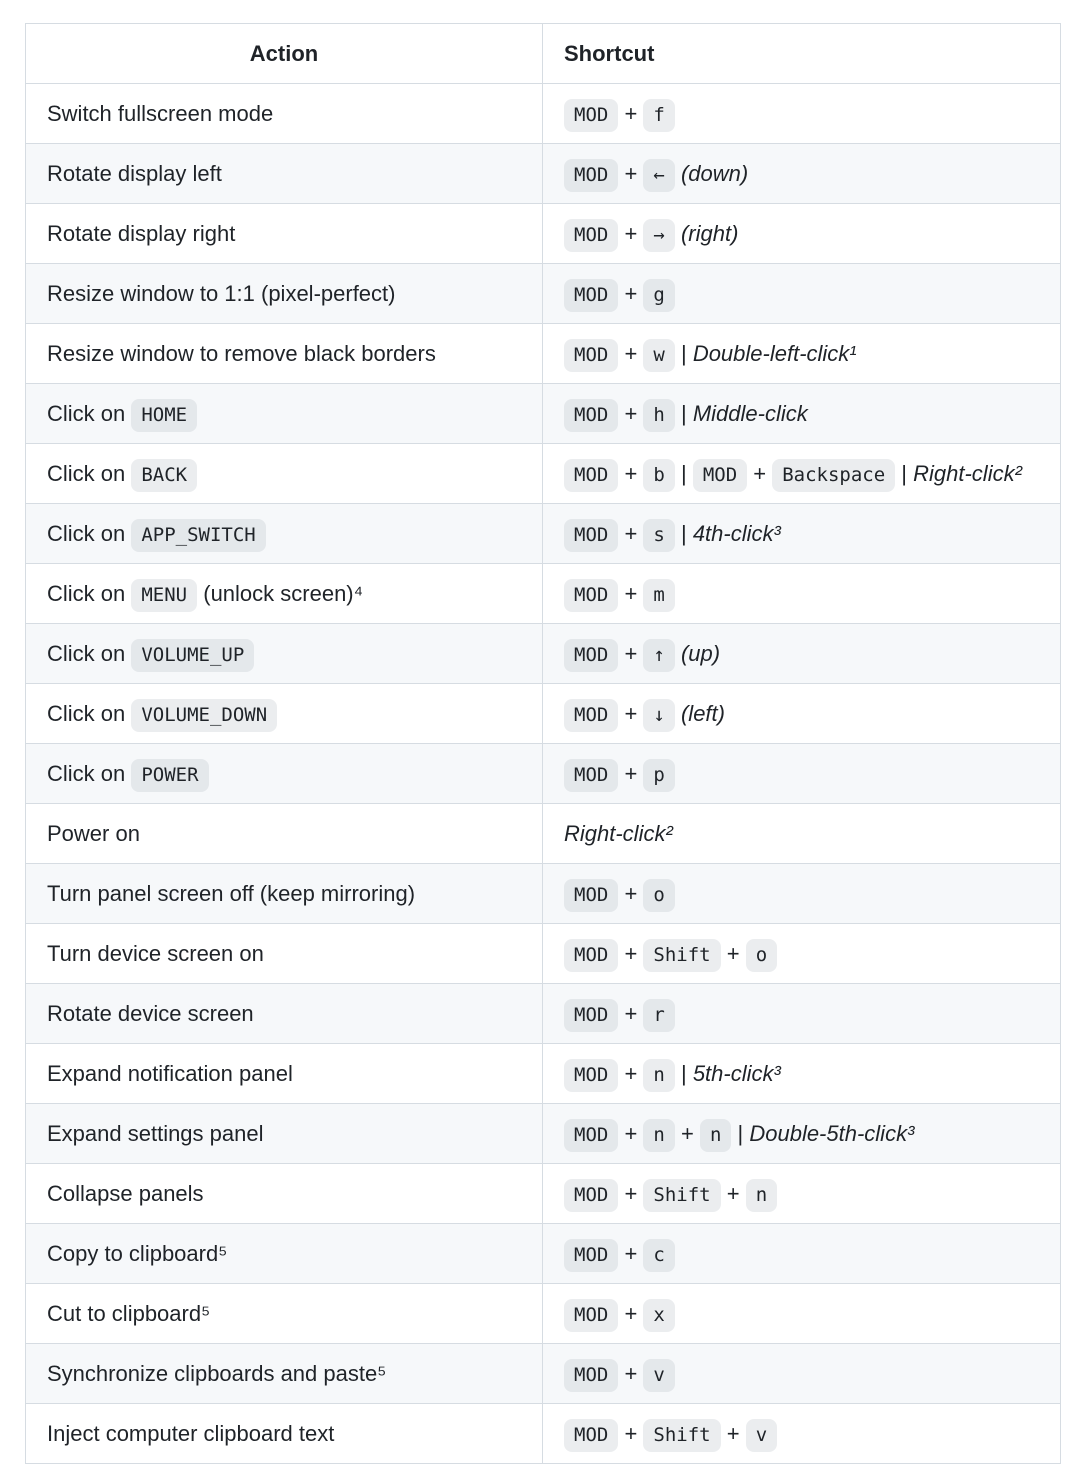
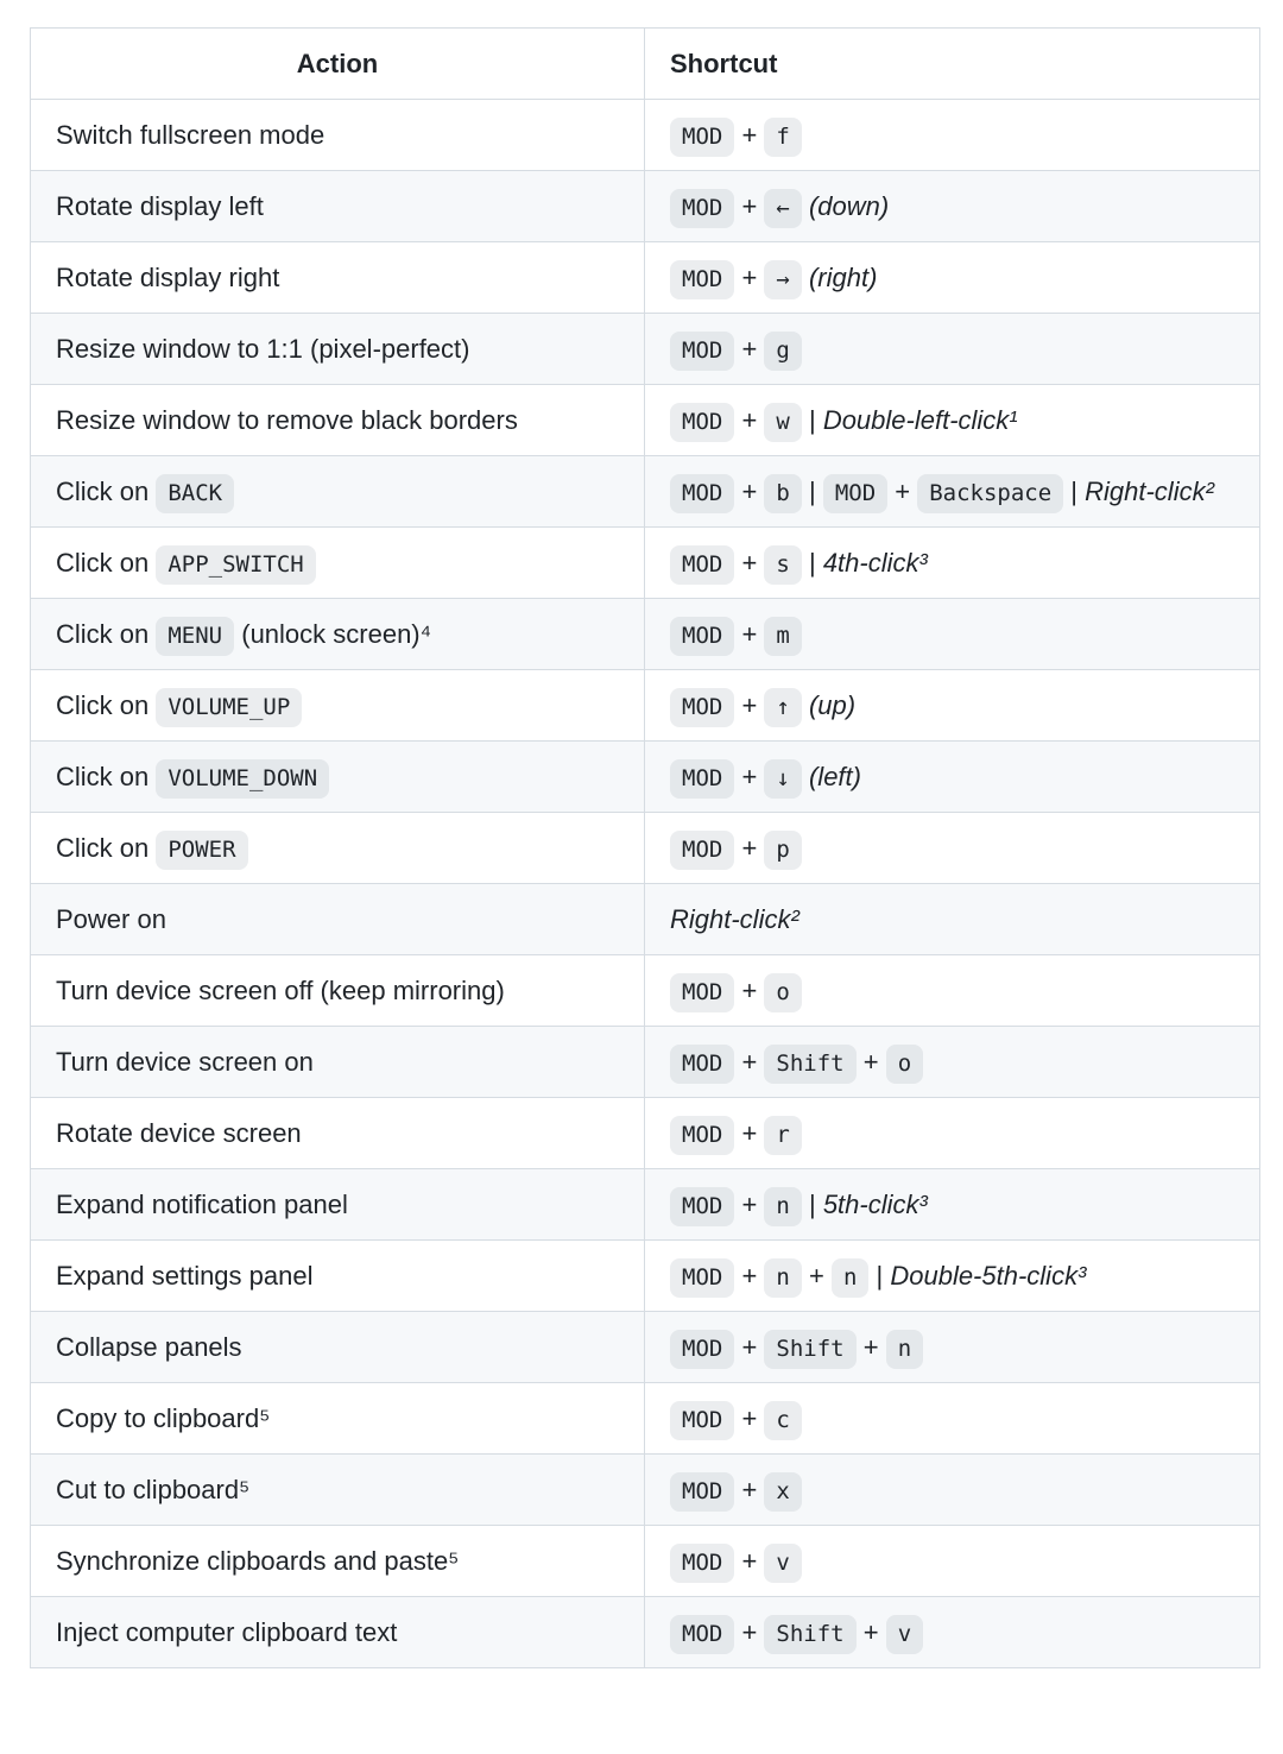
  Action	Shortcut
  Switch fullscreen mode	MOD + f
  Rotate display left	MOD + ← (down)
  Rotate display right	MOD + → (right)
  Resize window to 1:1 (pixel-perfect)	MOD + g
  Resize window to remove black borders	MOD + w | Double-left-click¹
- Click on HOME	MOD + h | Middle-click
  Click on BACK	MOD + b | MOD + Backspace | Right-click²
  Click on APP_SWITCH	MOD + s | 4th-click³
  Click on MENU (unlock screen)⁴	MOD + m
  Click on VOLUME_UP	MOD + ↑ (up)
  Click on VOLUME_DOWN	MOD + ↓ (left)
  Click on POWER	MOD + p
  Power on	Right-click²
- Turn panel screen off (keep mirroring)	MOD + o
+ Turn device screen off (keep mirroring)	MOD + o
  Turn device screen on	MOD + Shift + o
  Rotate device screen	MOD + r
  Expand notification panel	MOD + n | 5th-click³
  Expand settings panel	MOD + n + n | Double-5th-click³
  Collapse panels	MOD + Shift + n
  Copy to clipboard⁵	MOD + c
  Cut to clipboard⁵	MOD + x
  Synchronize clipboards and paste⁵	MOD + v
  Inject computer clipboard text	MOD + Shift + v
